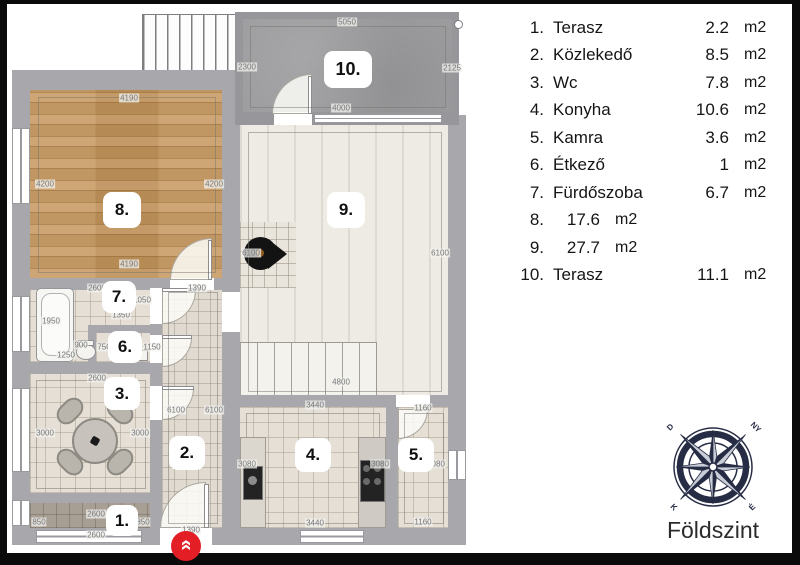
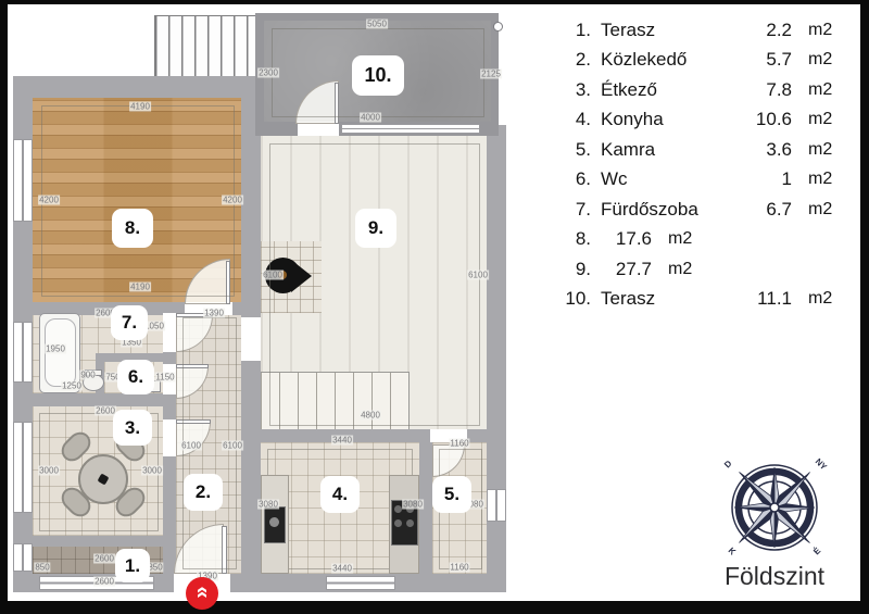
  5050
  2300
  2125
  4000
  4190
  4200
  4200
  4190
  6100
  6100
  4800
  260
  1390
  050
  1350
  1950
  900
  1150
  1250
  2600
  6100
  6100
  3000
  3000
  3440
  1160
  3080
  3080
  2600
  850
  850
  2600
  1390
  3440
  1160
  1.
  2.
  3.
  4.
  5.
  6.
  7.
  8.
  9.
  10.
  1.
  Terasz
  2.2
  m2
  2.
  Közlekedő
- 8.5
+ 5.7
  m2
  3.
- Wc
+ Étkező
  7.8
  m2
  4.
  Konyha
  10.6
  m2
  5.
  Kamra
  3.6
  m2
  6.
- Étkező
+ Wc
  1
  m2
  7.
  Fürdőszoba
  6.7
  m2
  8.
  17.6
  m2
  9.
  27.7
  m2
  10.
  Terasz
  11.1
  m2
  Földszint
